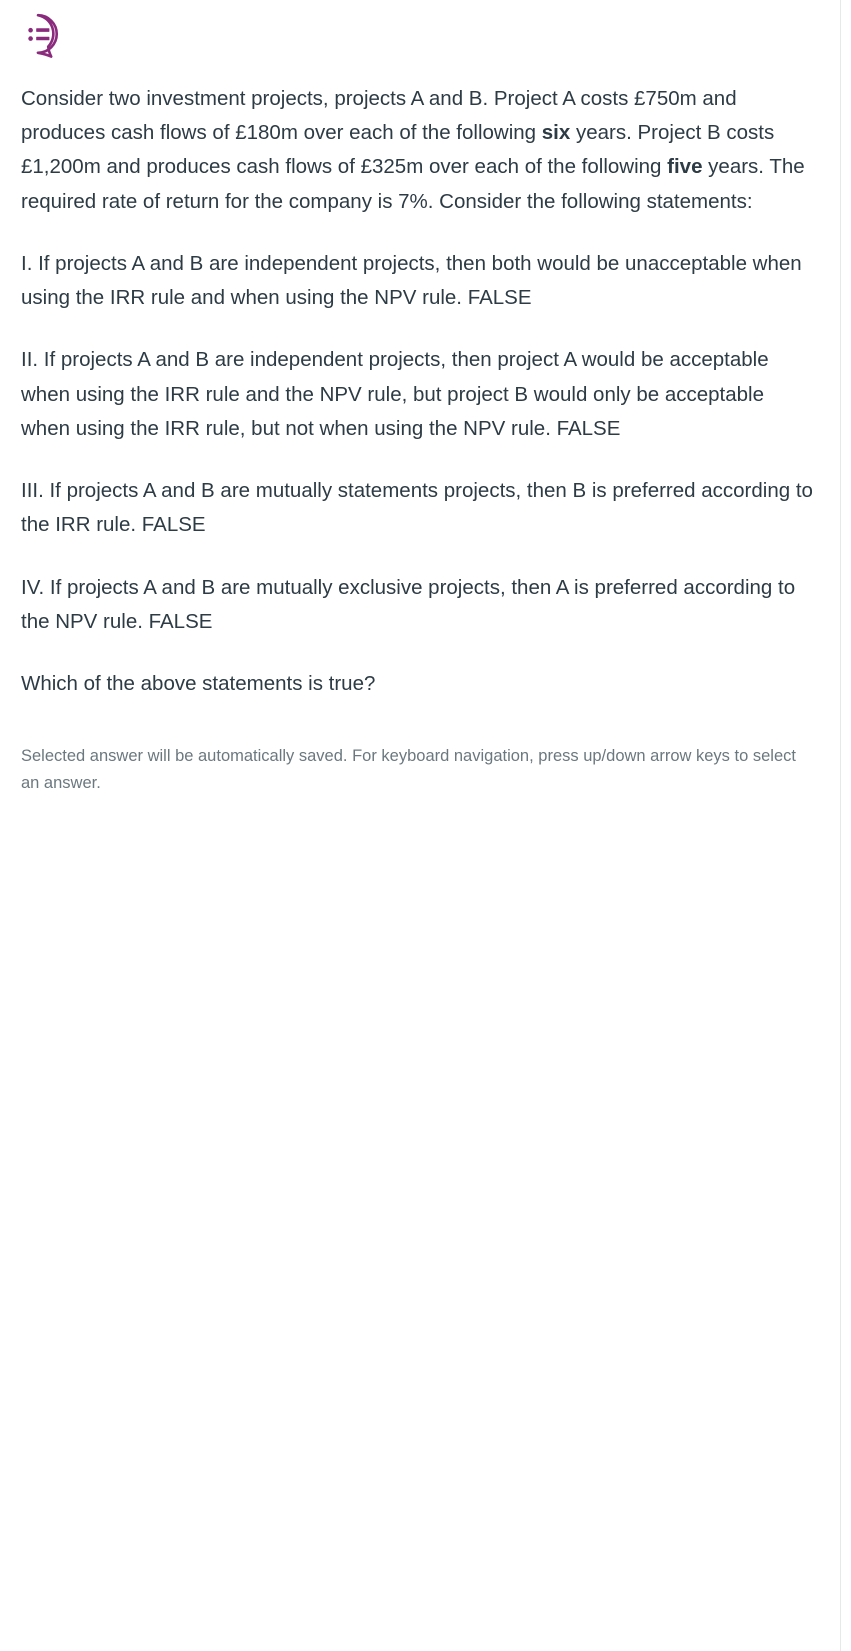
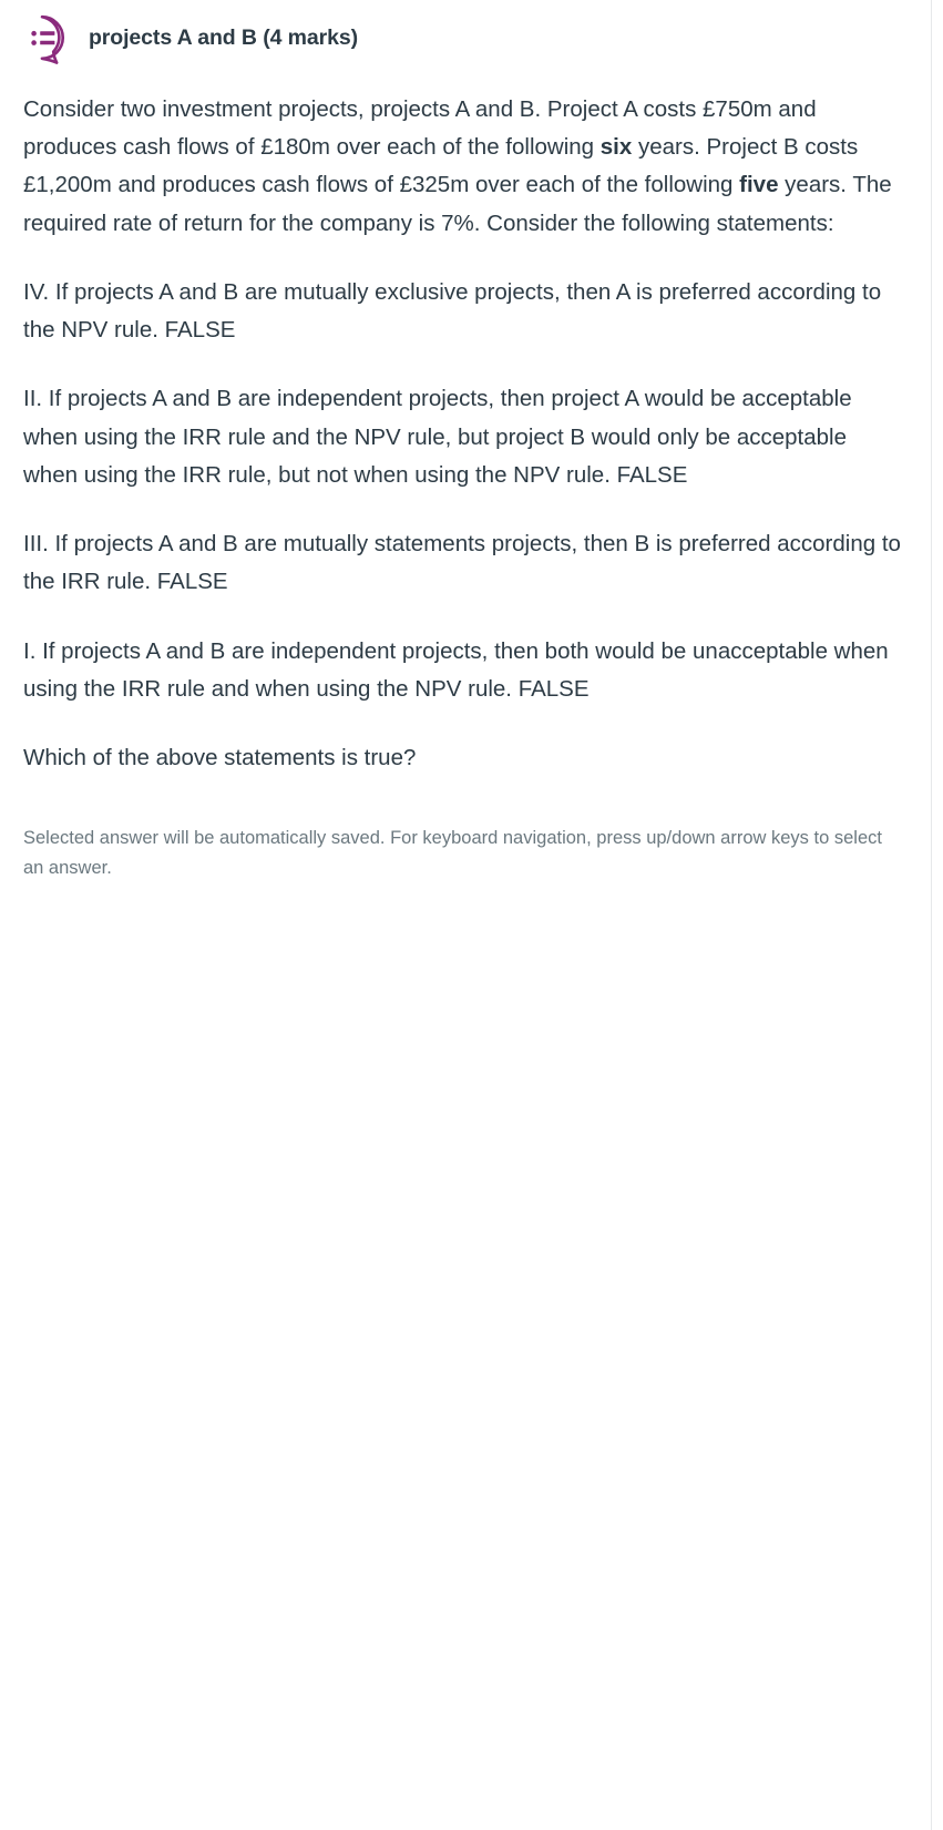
+ projects A and B (4 marks)
  Consider two investment projects, projects A and B. Project A costs £750m and produces cash flows of £180m over each of the following six years. Project B costs £1,200m and produces cash flows of £325m over each of the following five years. The required rate of return for the company is 7%. Consider the following statements:
- I. If projects A and B are independent projects, then both would be unacceptable when using the IRR rule and when using the NPV rule. FALSE
+ IV. If projects A and B are mutually exclusive projects, then A is preferred according to the NPV rule. FALSE
  II. If projects A and B are independent projects, then project A would be acceptable when using the IRR rule and the NPV rule, but project B would only be acceptable when using the IRR rule, but not when using the NPV rule. FALSE
  III. If projects A and B are mutually statements projects, then B is preferred according to the IRR rule. FALSE
- IV. If projects A and B are mutually exclusive projects, then A is preferred according to the NPV rule. FALSE
+ I. If projects A and B are independent projects, then both would be unacceptable when using the IRR rule and when using the NPV rule. FALSE
  Which of the above statements is true?
  Selected answer will be automatically saved. For keyboard navigation, press up/down arrow keys to select an answer.
